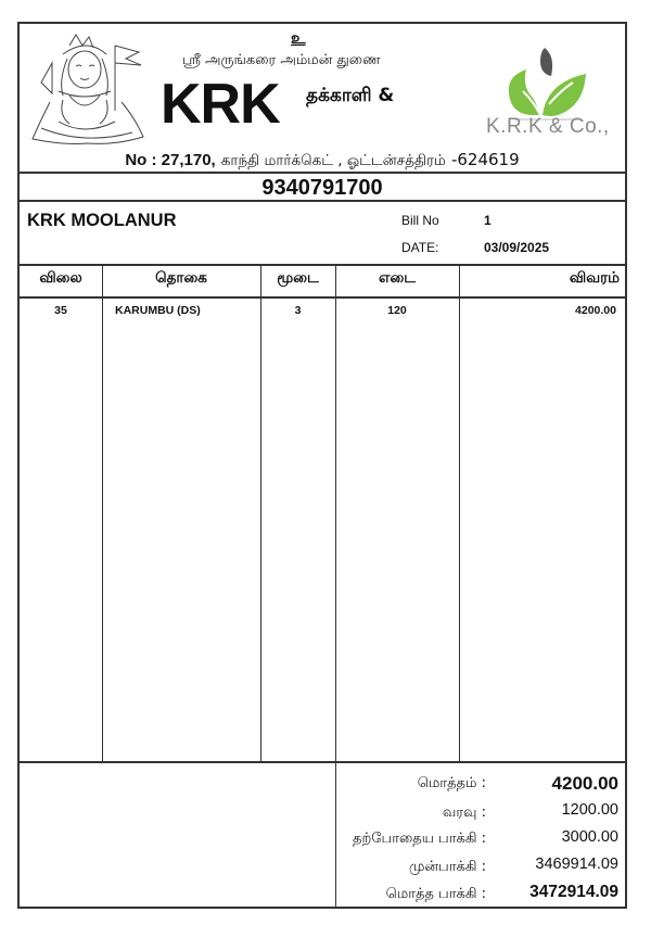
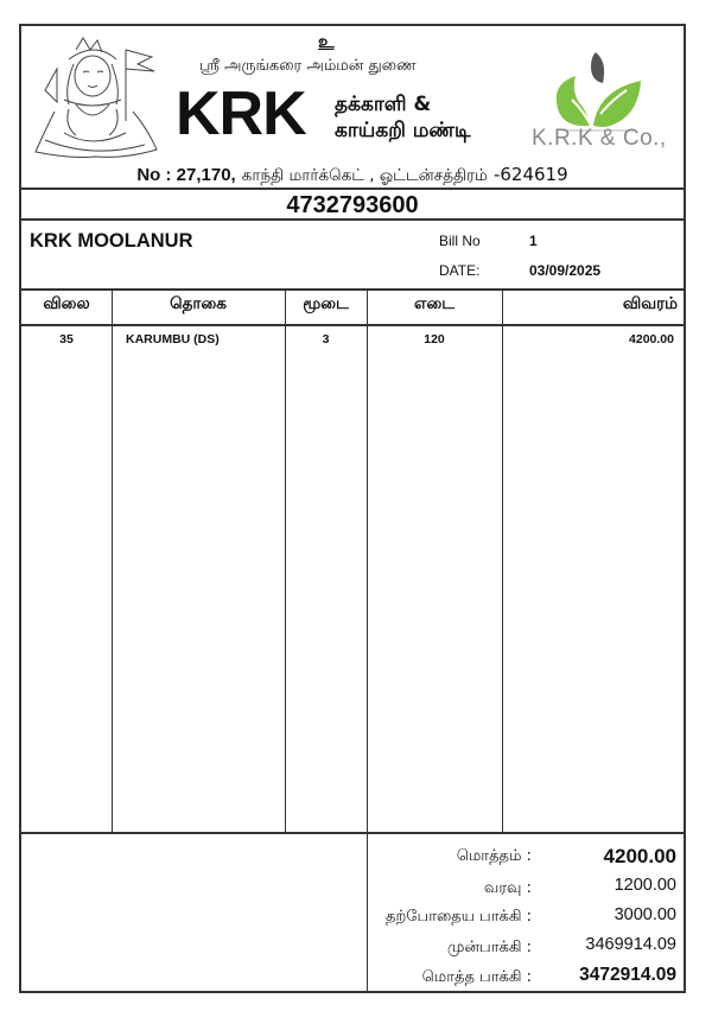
  உ
  ஸ்ரீ அருங்கரை அம்மன் துணை
  KRK
  தக்காளி &
+ காய்கறி மண்டி
  K.R.K & Co.,
  No : 27,170, காந்தி மார்க்கெட் , ஓட்டன்சத்திரம் -624619
- 9340791700
+ 4732793600
  KRK MOOLANUR
  Bill No
  1
  DATE:
  03/09/2025
  விலை
  தொகை
  மூடை
  எடை
  விவரம்
  35
  KARUMBU (DS)
  3
  120
  4200.00
  மொத்தம் :
  4200.00
  வரவு :
  1200.00
  தற்போதைய பாக்கி :
  3000.00
  முன்பாக்கி :
  3469914.09
  மொத்த பாக்கி :
  3472914.09
